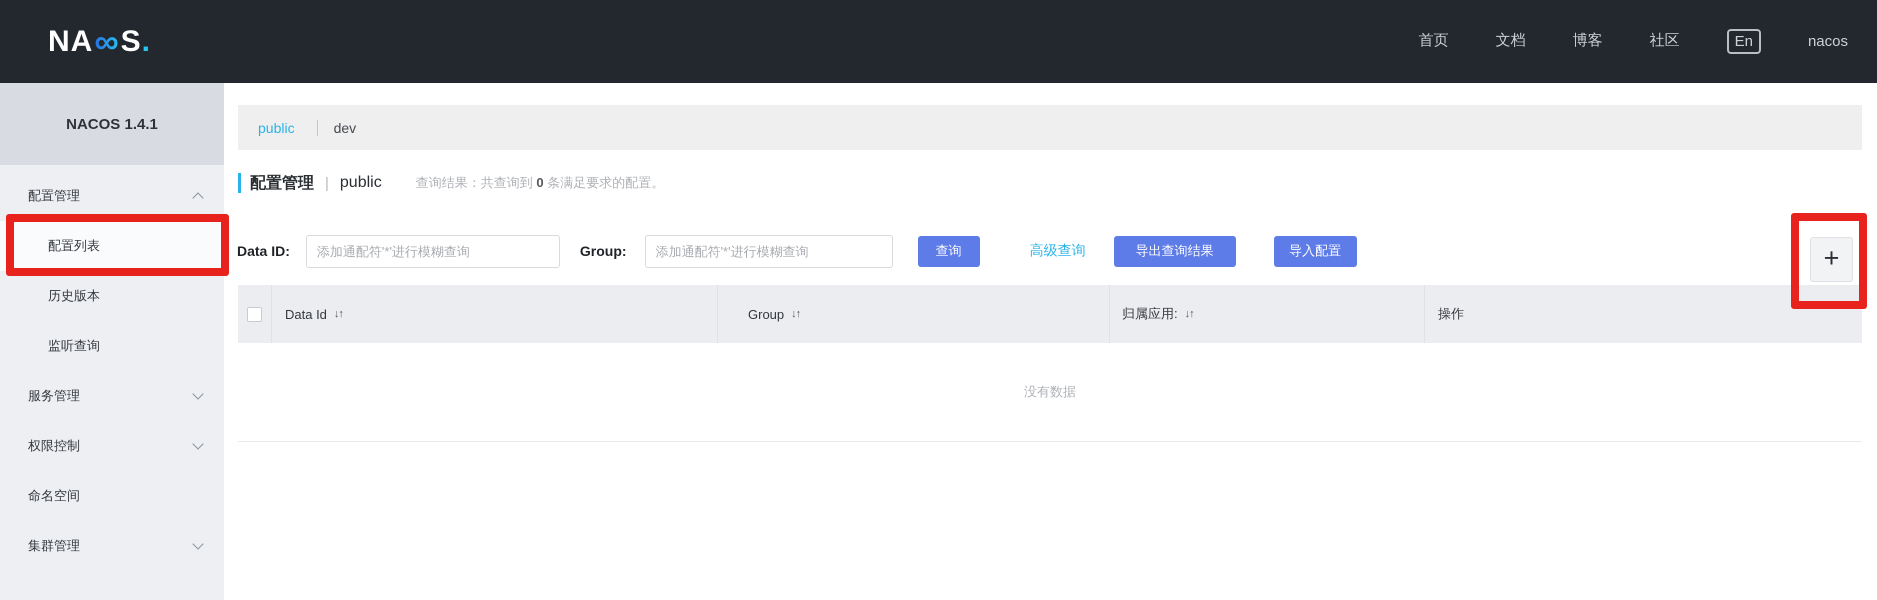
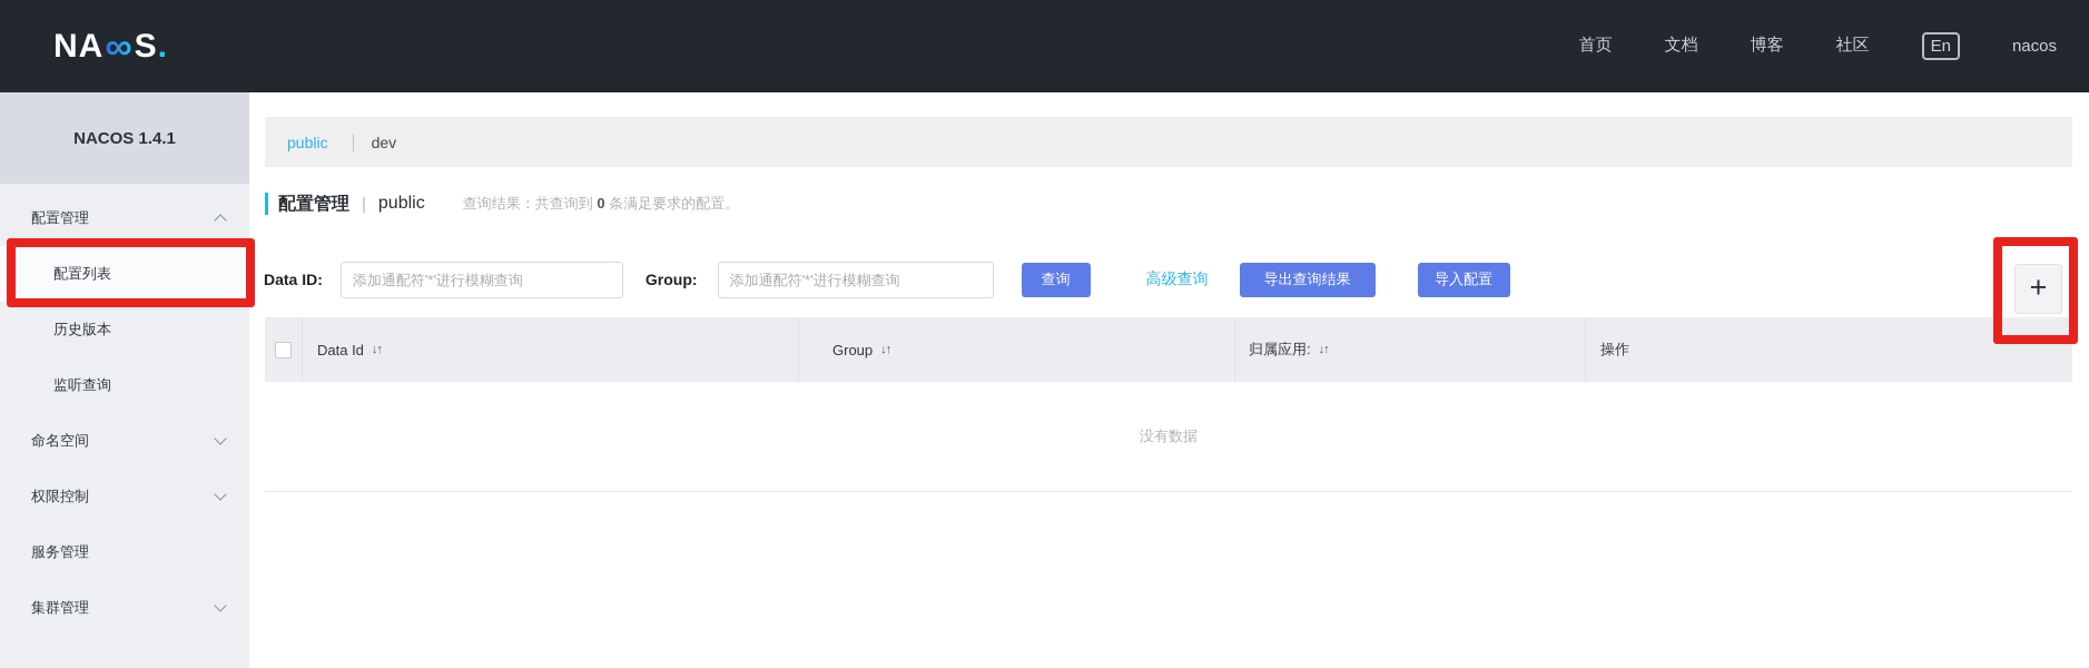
  NA
  ∞
  S
  .
  首页
  文档
  博客
  社区
  En
  nacos
  NACOS 1.4.1
  配置管理
  配置列表
  历史版本
  监听查询
- 服务管理
+ 命名空间
  权限控制
- 命名空间
+ 服务管理
  集群管理
  public
  dev
  配置管理
  |
  public
  查询结果：共查询到 0 条满足要求的配置。
  Data ID:
  添加通配符'*'进行模糊查询
  Group:
  添加通配符'*'进行模糊查询
  查询
  高级查询
  导出查询结果
  导入配置
  +
  Data Id
  ↓↑
  Group
  ↓↑
  归属应用:
  ↓↑
  操作
  没有数据
